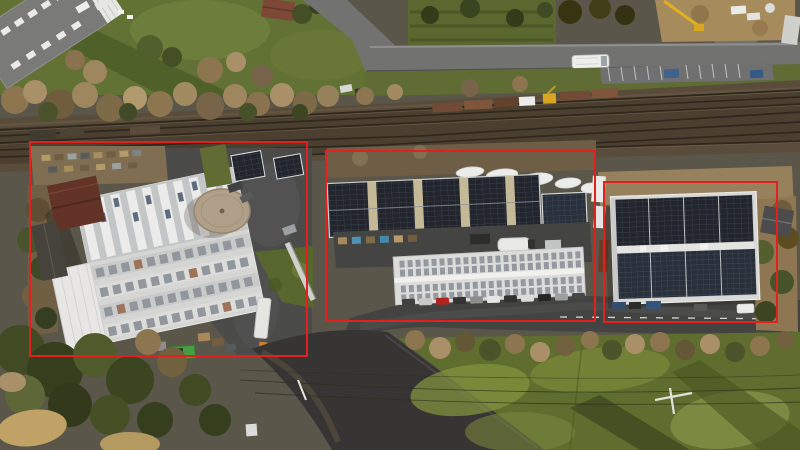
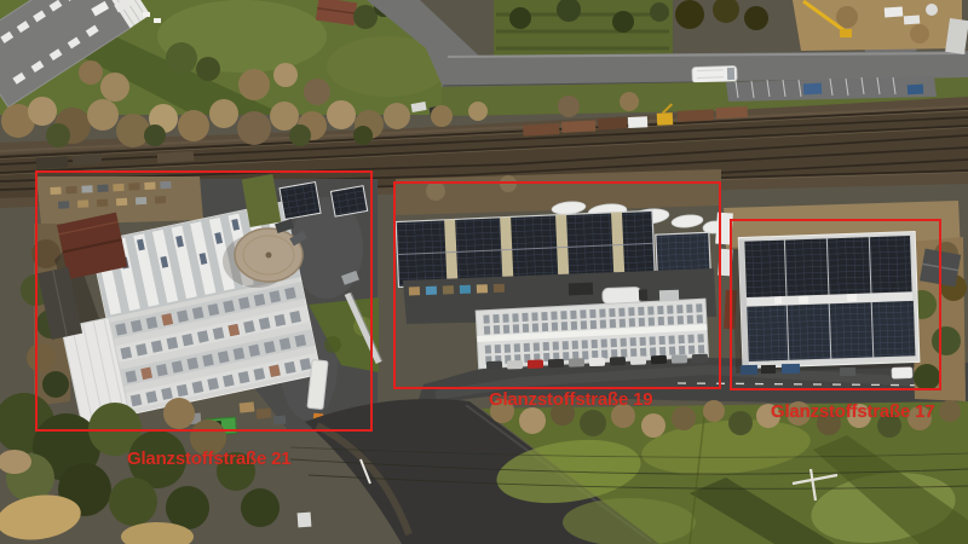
+ Glanzstoffstraße 21
+ Glanzstoffstraße 19
+ Glanzstoffstraße 17
